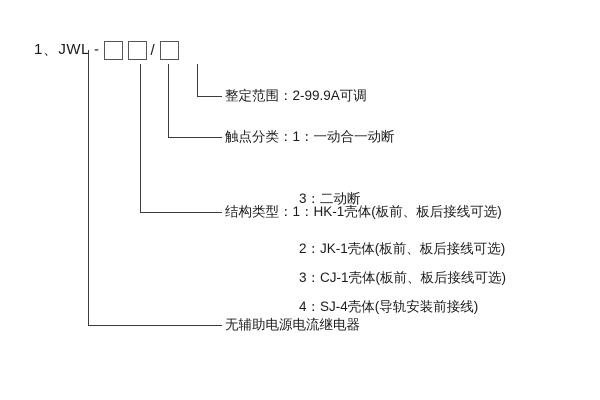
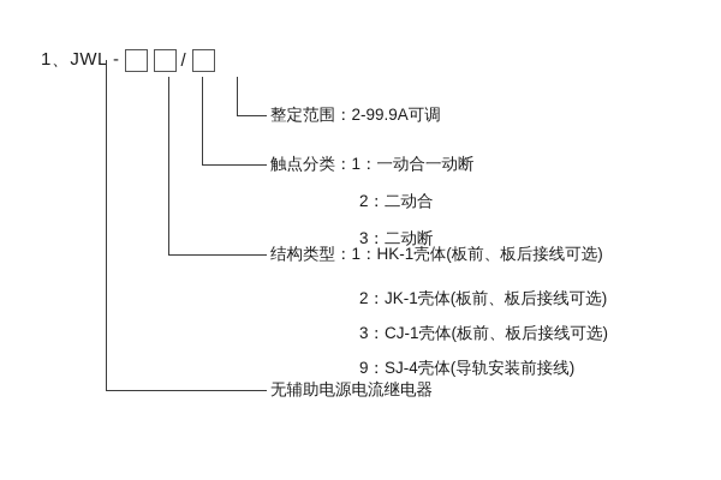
  1、JWL -
  /
  整定范围：2-99.9A可调
  触点分类：1：一动合一动断
+ 2：二动合
  3：二动断
  结构类型：1：HK-1壳体(板前、板后接线可选)
  2：JK-1壳体(板前、板后接线可选)
  3：CJ-1壳体(板前、板后接线可选)
- 4：SJ-4壳体(导轨安装前接线)
+ 9：SJ-4壳体(导轨安装前接线)
  无辅助电源电流继电器
